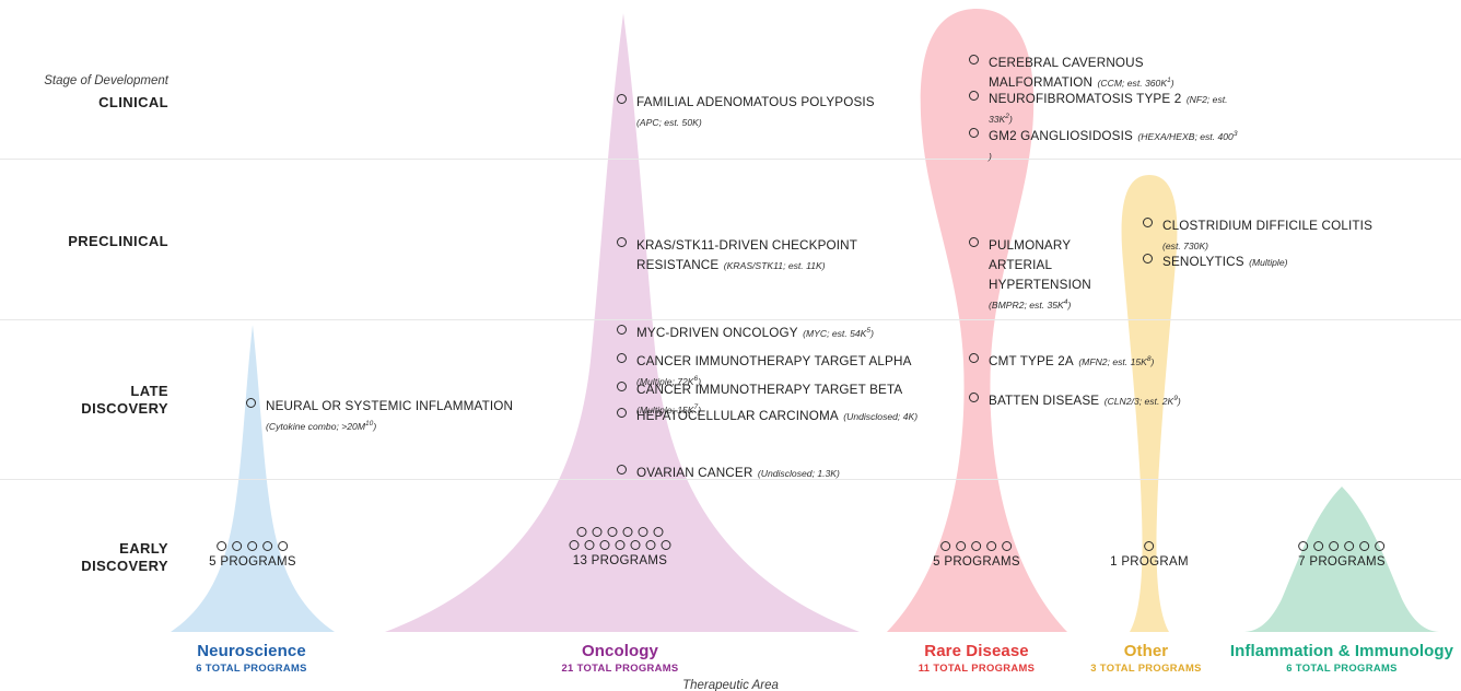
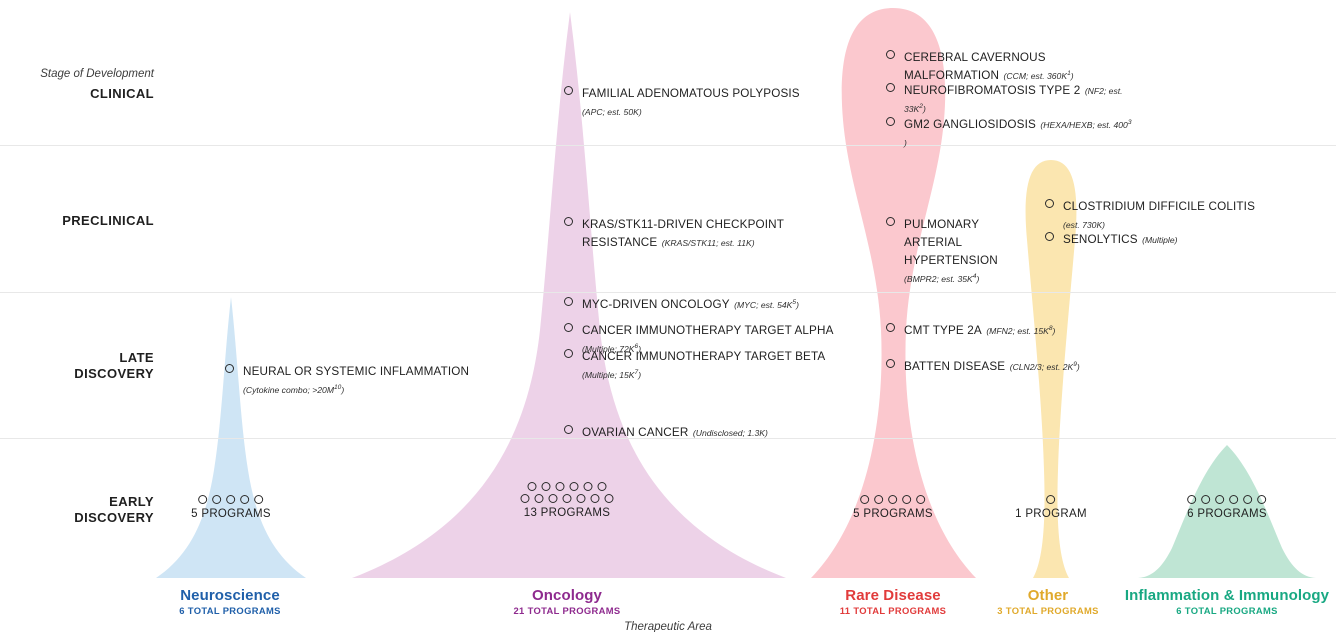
  Stage of Development
  CLINICAL
  PRECLINICAL
  LATE
  DISCOVERY
  EARLY
  DISCOVERY
  FAMILIAL ADENOMATOUS POLYPOSIS (APC; est. 50K)
  CEREBRAL CAVERNOUS MALFORMATION (CCM; est. 360K )
  NEUROFIBROMATOSIS TYPE 2 (NF2; est. 33K )
  GM2 GANGLIOSIDOSIS (HEXA/HEXB; est. 400 )
  KRAS/STK11-DRIVEN CHECKPOINT RESISTANCE (KRAS/STK11; est. 11K)
  PULMONARY
  ARTERIAL
  HYPERTENSION (BMPR2; est. 35K )
  CLOSTRIDIUM DIFFICILE COLITIS (est. 730K)
  SENOLYTICS (Multiple)
  NEURAL OR SYSTEMIC INFLAMMATION (Cytokine combo; >20M )
  MYC-DRIVEN ONCOLOGY (MYC; est. 54K )
  CANCER IMMUNOTHERAPY TARGET ALPHA (Multiple; 72K )
  CANCER IMMUNOTHERAPY TARGET BETA (Multiple; 15K )
- HEPATOCELLULAR CARCINOMA (Undisclosed; 4K)
  OVARIAN CANCER (Undisclosed; 1.3K)
  CMT TYPE 2A (MFN2; est. 15K )
  BATTEN DISEASE (CLN2/3; est. 2K )
  5 PROGRAMS
  13 PROGRAMS
  5 PROGRAMS
  1 PROGRAM
- 7 PROGRAMS
+ 6 PROGRAMS
  Neuroscience
  6 TOTAL PROGRAMS
  Oncology
  21 TOTAL PROGRAMS
  Rare Disease
  11 TOTAL PROGRAMS
  Other
  3 TOTAL PROGRAMS
  Inflammation & Immunology
  6 TOTAL PROGRAMS
  Therapeutic Area
